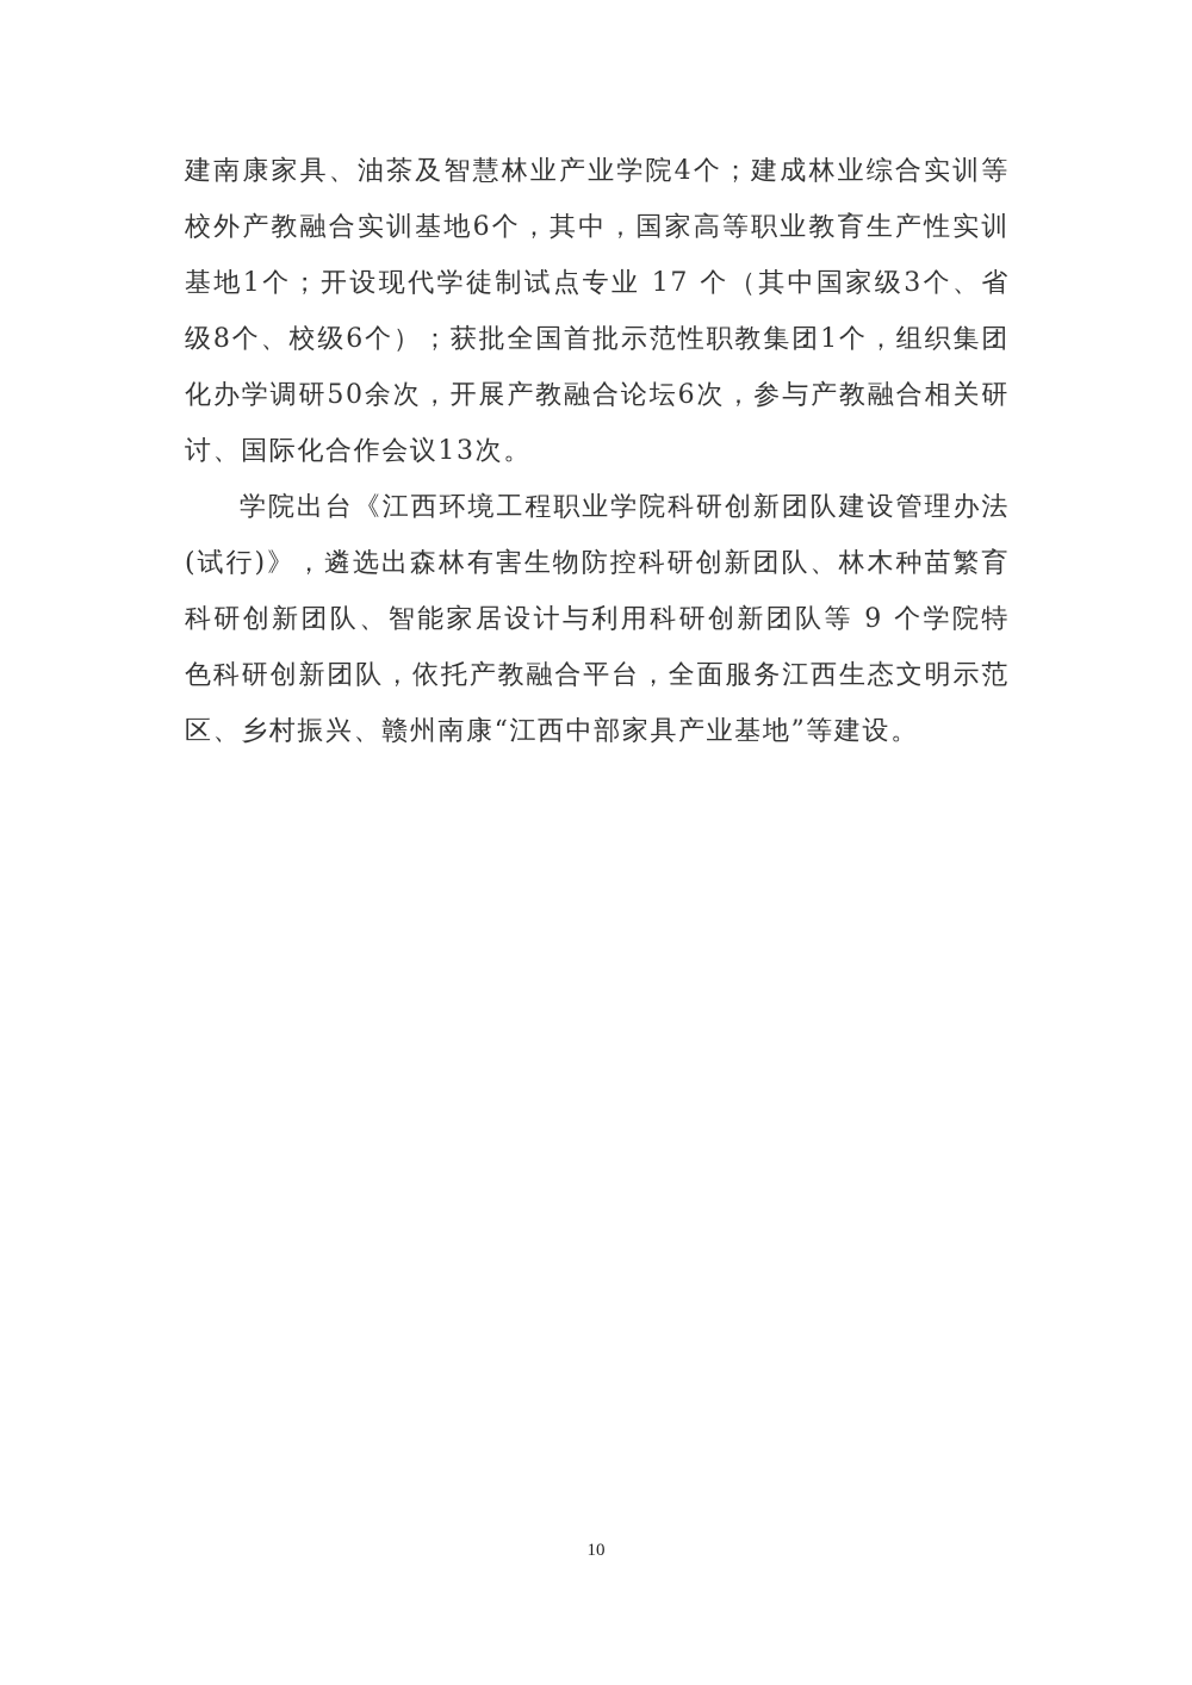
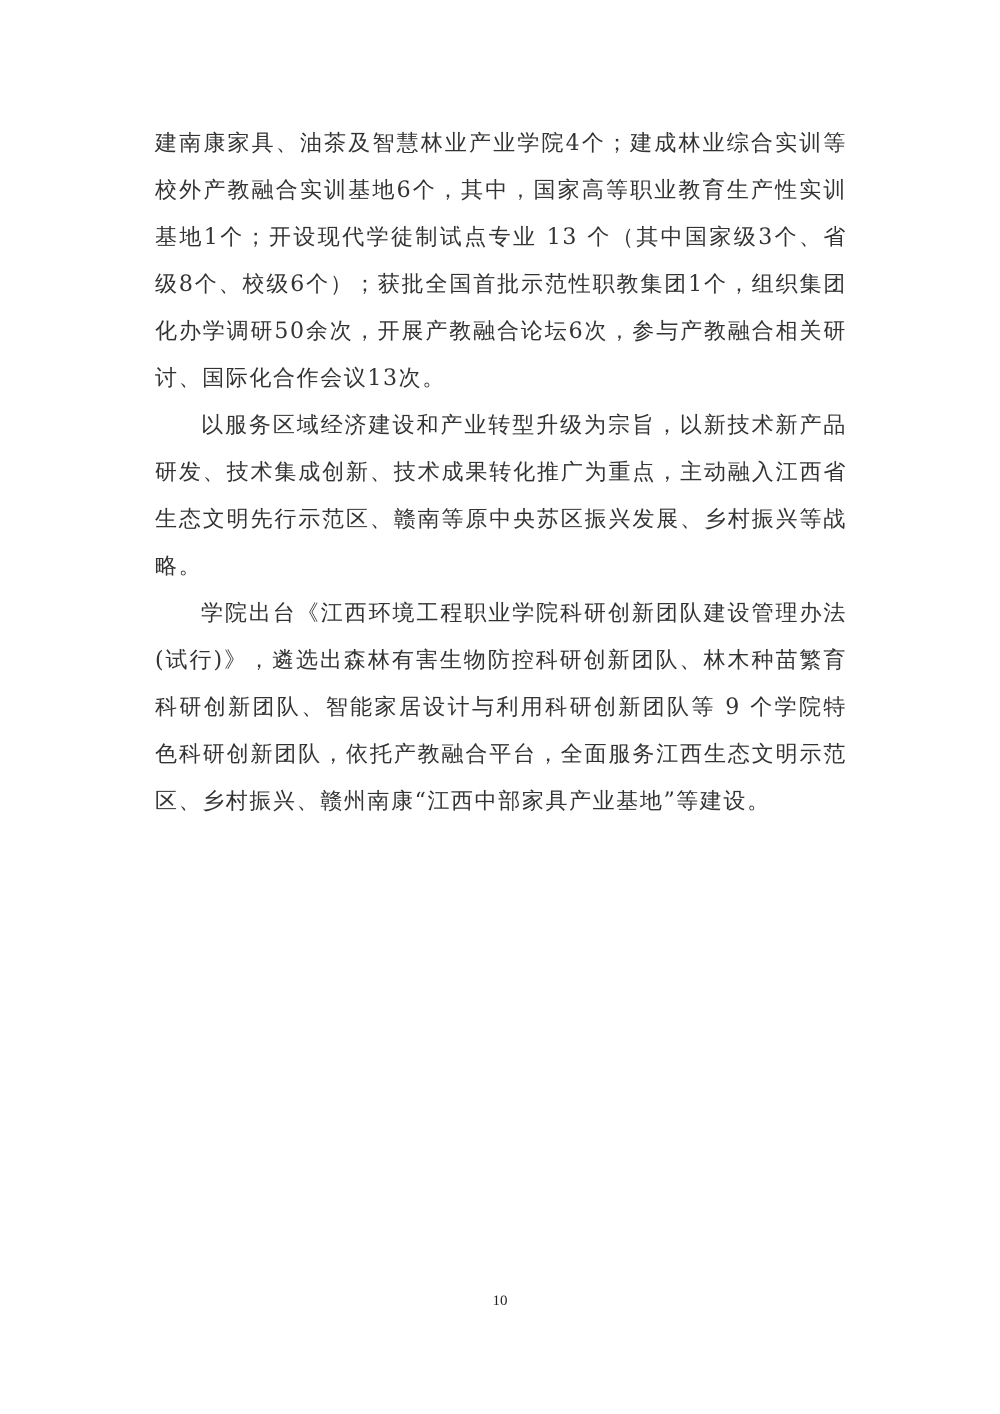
- 建南康家具、油茶及智慧林业产业学院4个；建成林业综合实训等校外产教融合实训基地6个，其中，国家高等职业教育生产性实训基地1个；开设现代学徒制试点专业 17 个（其中国家级3个、省级8个、校级6个）；获批全国首批示范性职教集团1个，组织集团化办学调研50余次，开展产教融合论坛6次，参与产教融合相关研讨、国际化合作会议13次。
+ 建南康家具、油茶及智慧林业产业学院4个；建成林业综合实训等校外产教融合实训基地6个，其中，国家高等职业教育生产性实训基地1个；开设现代学徒制试点专业 13 个（其中国家级3个、省级8个、校级6个）；获批全国首批示范性职教集团1个，组织集团化办学调研50余次，开展产教融合论坛6次，参与产教融合相关研讨、国际化合作会议13次。
+ 以服务区域经济建设和产业转型升级为宗旨，以新技术新产品研发、技术集成创新、技术成果转化推广为重点，主动融入江西省生态文明先行示范区、赣南等原中央苏区振兴发展、乡村振兴等战略。
  学院出台《江西环境工程职业学院科研创新团队建设管理办法(试行)》，遴选出森林有害生物防控科研创新团队、林木种苗繁育科研创新团队、智能家居设计与利用科研创新团队等 9 个学院特色科研创新团队，依托产教融合平台，全面服务江西生态文明示范区、乡村振兴、赣州南康“江西中部家具产业基地”等建设。
  10
